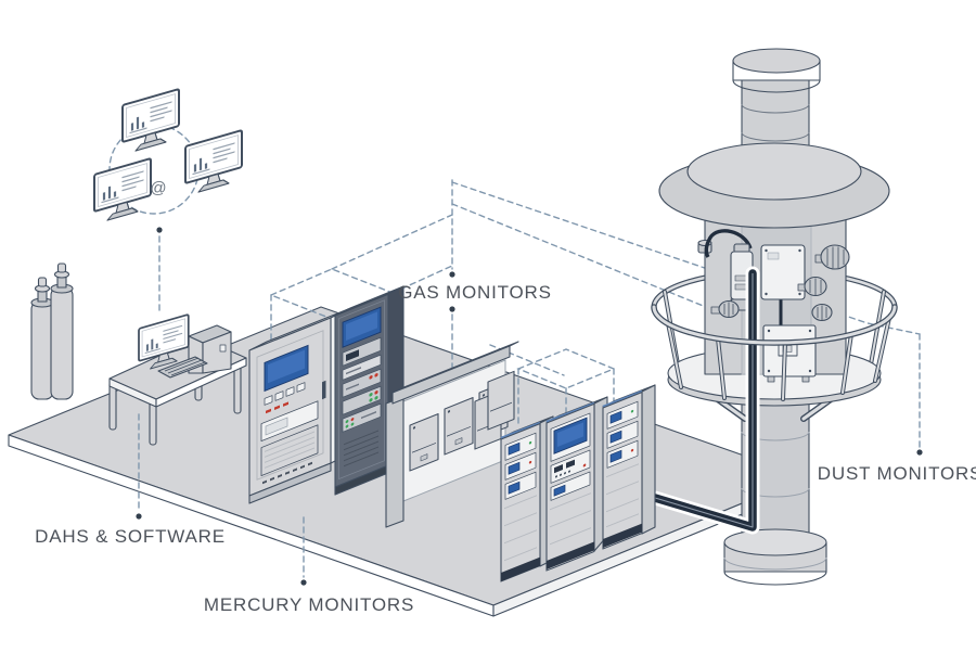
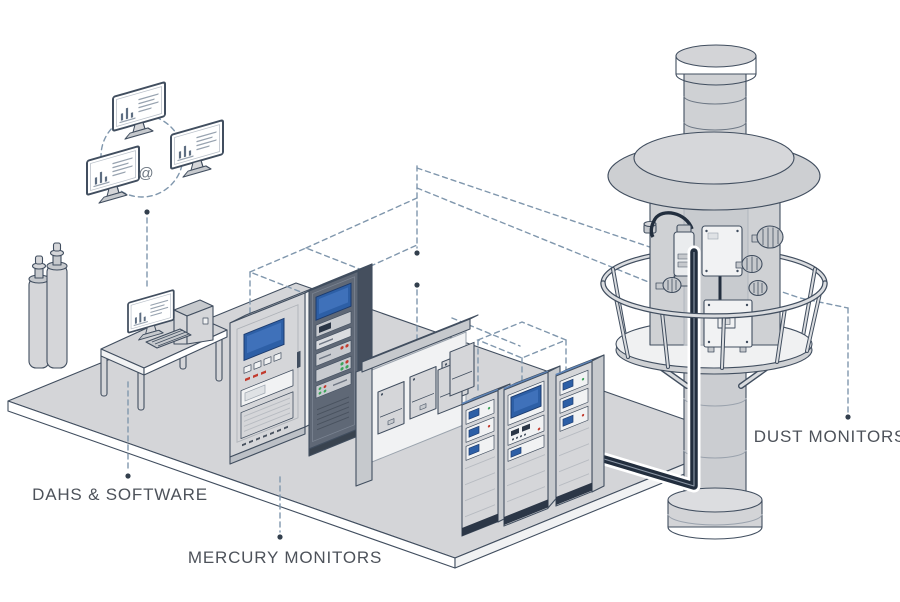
  @
  DAHS & SOFTWARE
  MERCURY MONITORS
- GAS MONITORS
  DUST MONITOR
